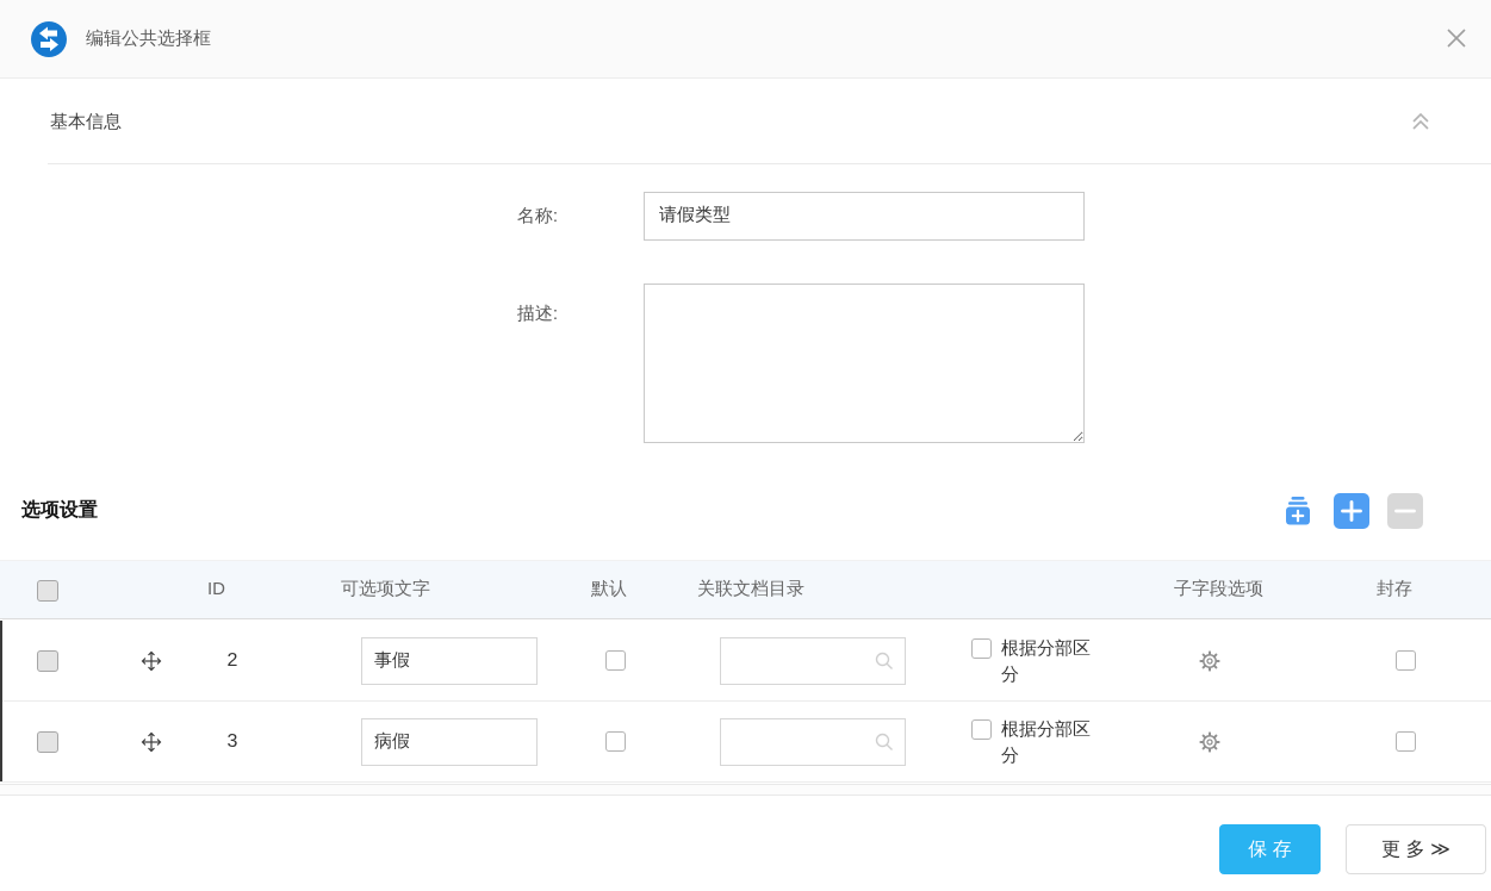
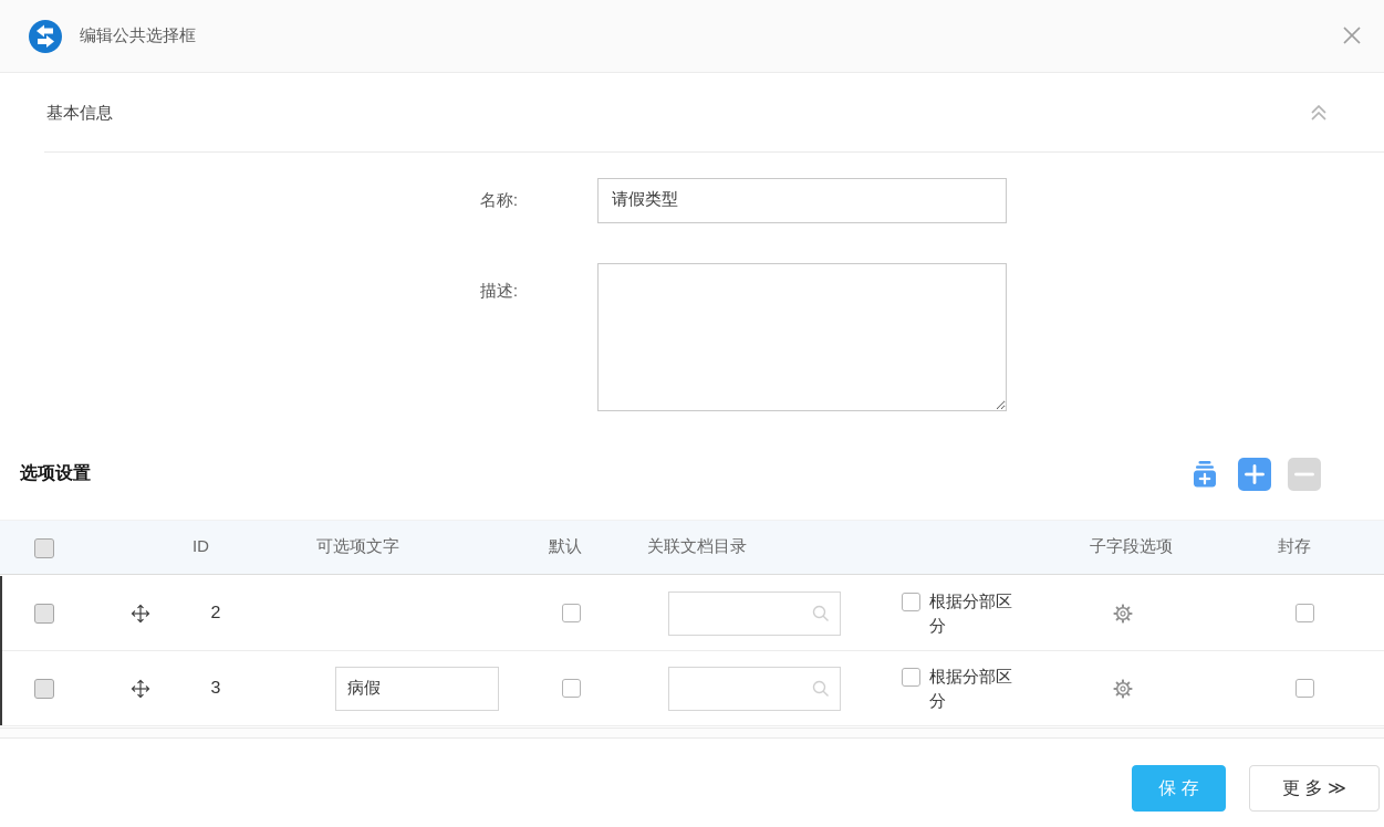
  编辑公共选择框
  基本信息
  名称:
  请假类型
  描述:
  选项设置
  ID
  可选项文字
  默认
  关联文档目录
  子字段选项
  封存
  2
- 事假
  根据分部区分
  3
  病假
  根据分部区分
  保 存
  更 多 ≫
